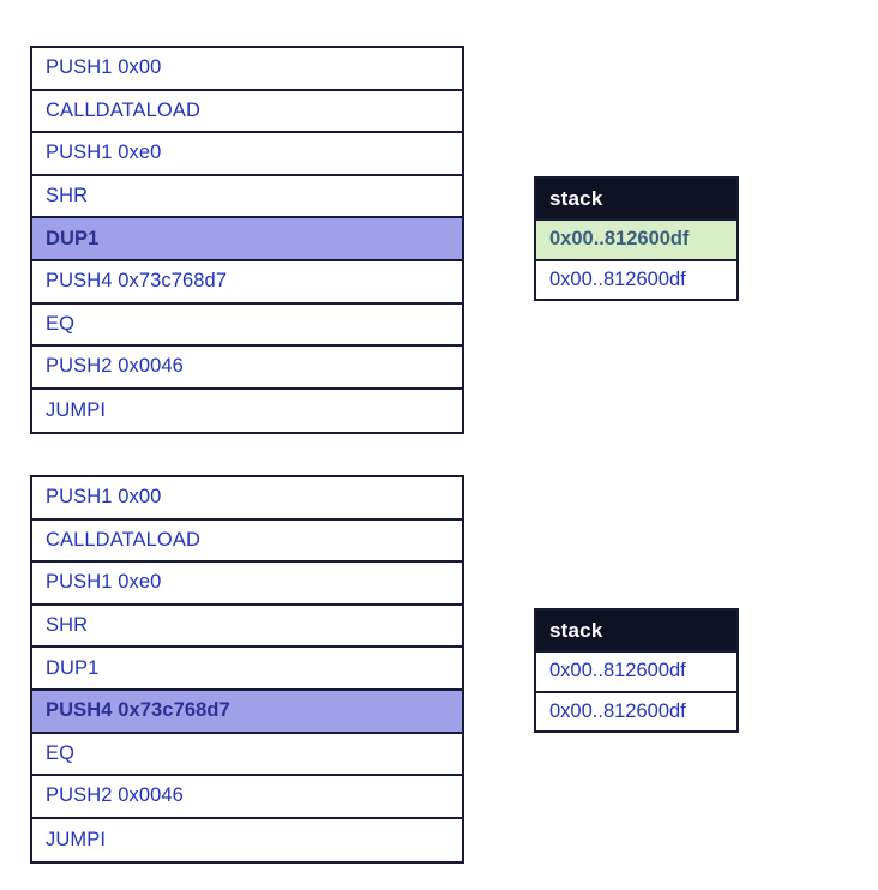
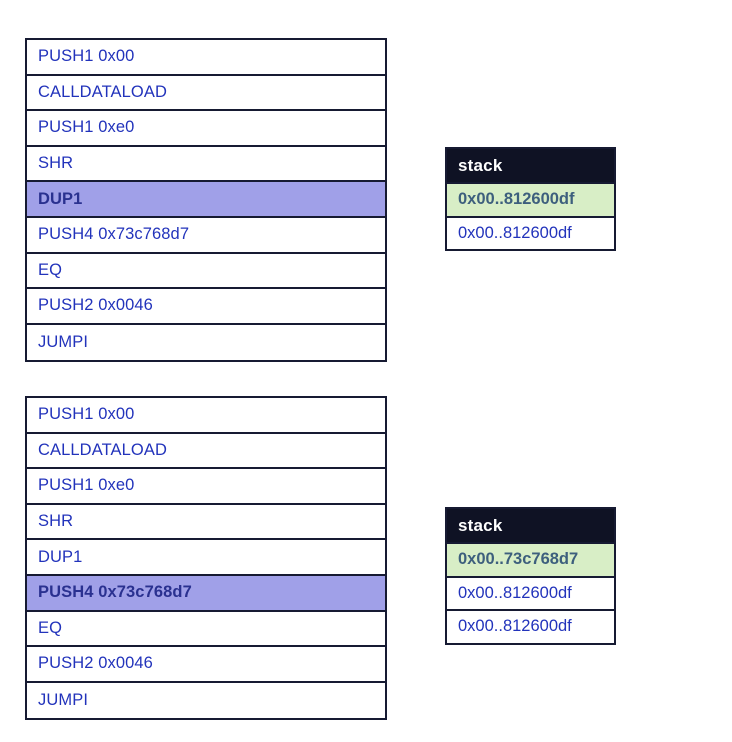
  PUSH1 0x00
  CALLDATALOAD
  PUSH1 0xe0
  SHR
  DUP1
  PUSH4 0x73c768d7
  EQ
  PUSH2 0x0046
  JUMPI
  stack
  0x00..812600df
  0x00..812600df
  PUSH1 0x00
  CALLDATALOAD
  PUSH1 0xe0
  SHR
  DUP1
  PUSH4 0x73c768d7
  EQ
  PUSH2 0x0046
  JUMPI
  stack
+ 0x00..73c768d7
  0x00..812600df
  0x00..812600df
